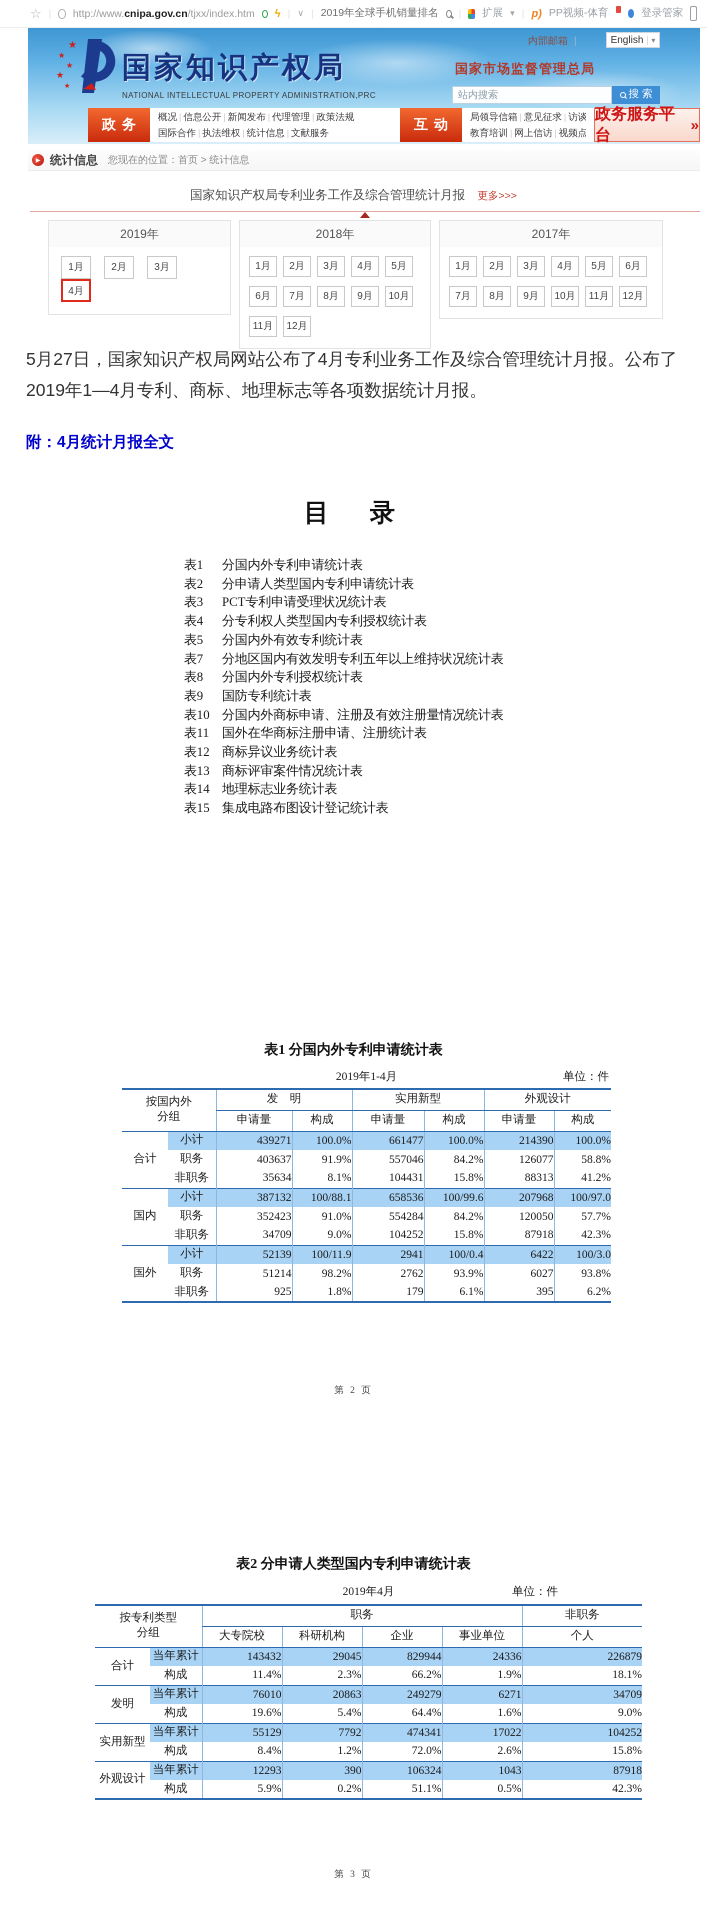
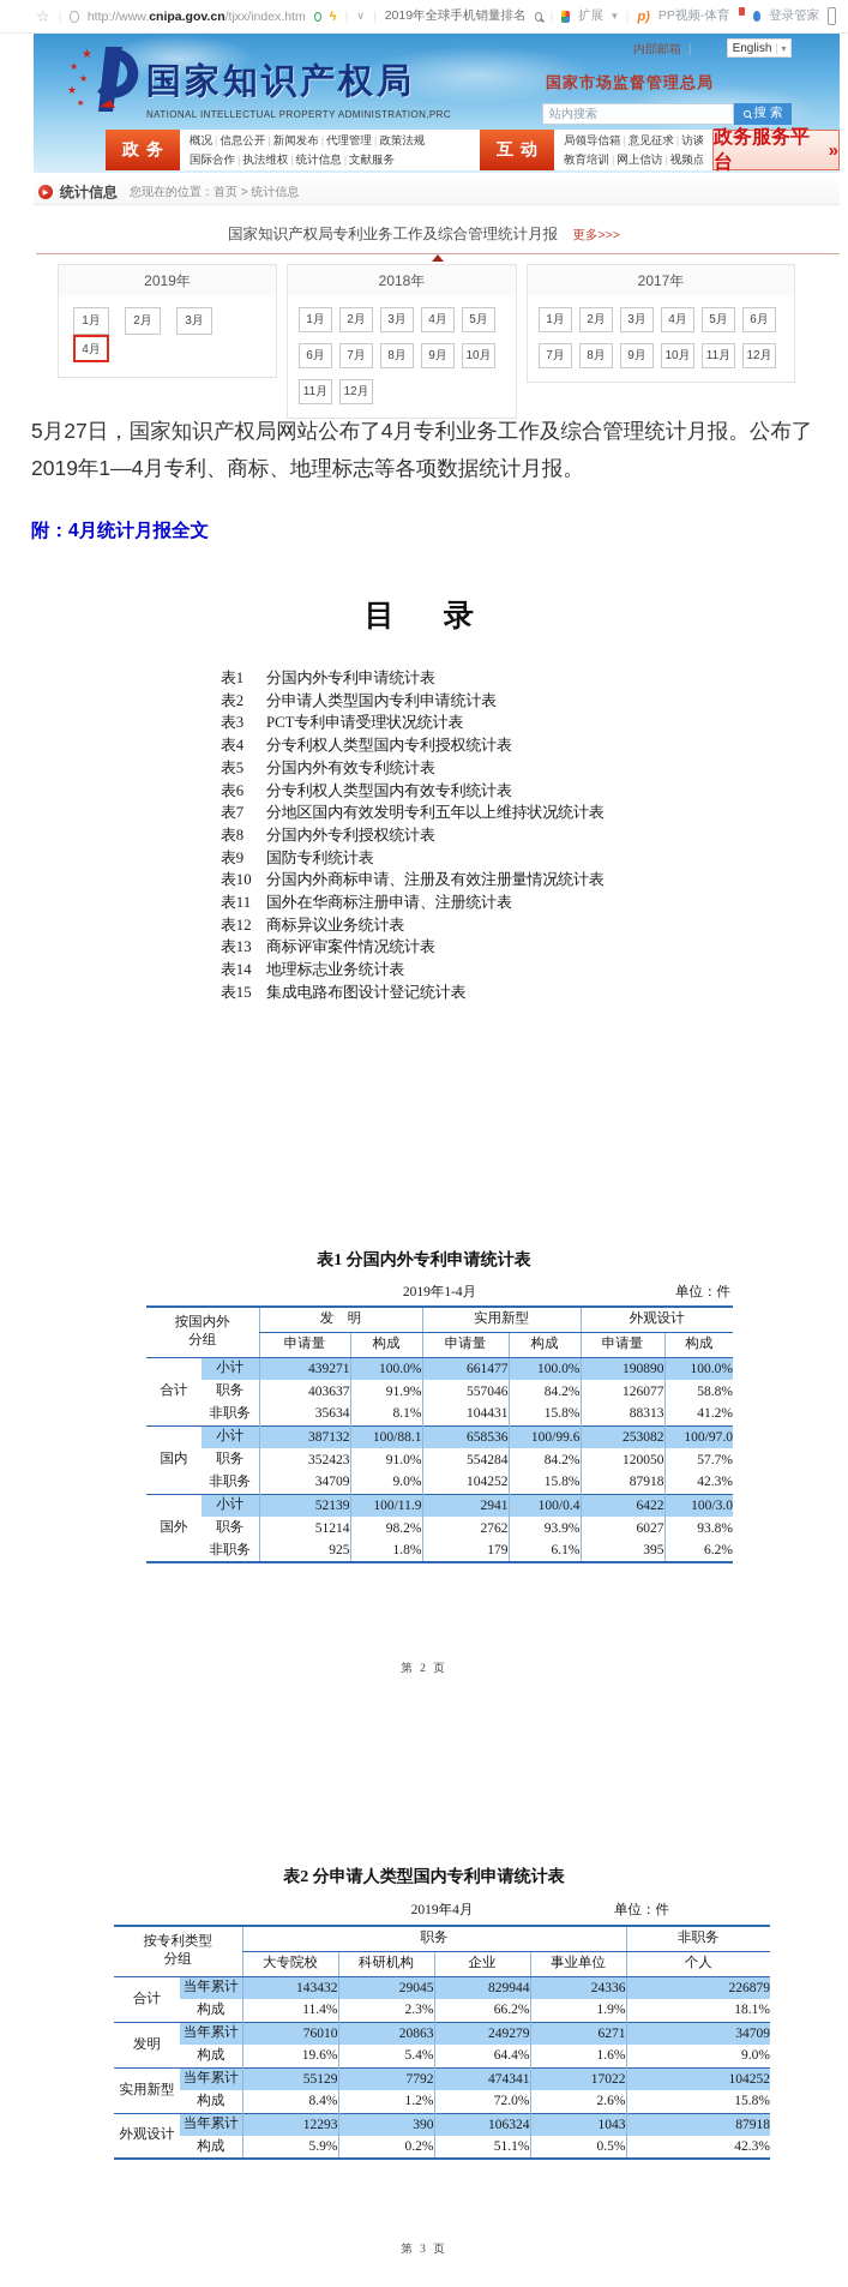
  ☆
  http://www.cnipa.gov.cn/tjxx/index.htm
  ϟ
  ∨
  2019年全球手机销量排名
  扩展
  ▾
  p)
  PP视频-体育
  登录管家
  ★
  ★
  ★
  ★
  ★
  国家知识产权局
  NATIONAL INTELLECTUAL PROPERTY ADMINISTRATION,PRC
  内部邮箱 |
  English
  ▾
  国家市场监督管理总局
  站内搜索
  搜 索
  政务
  概况 | 信息公开 | 新闻发布 | 代理管理 | 政策法规
  国际合作 | 执法维权 | 统计信息 | 文献服务
  互动
  局领导信箱 | 意见征求 访谈
  教育培训 | 网上信访 | 视频点
  政务服务平台
  »
  统计信息
  您现在的位置：首页 > 统计信息
  国家知识产权局专利业务工作及综合管理统计月报 更多>>>
  2019年
  1月
  2月
  3月
  4月
  2018年
  1月
  2月
  3月
  4月
  5月
  6月
  7月
  8月
  9月
  10月
  11月
  12月
  2017年
  1月
  2月
  3月
  4月
  5月
  6月
  7月
  8月
  9月
  10月
  11月
  12月
  5月27日，国家知识产权局网站公布了4月专利业务工作及综合管理统计月报。公布了2019年1—4月专利、商标、地理标志等各项数据统计月报。
  附：4月统计月报全文
  目 录
  表1 分国内外专利申请统计表
  表2 分申请人类型国内专利申请统计表
  表3 PCT专利申请受理状况统计表
  表4 分专利权人类型国内专利授权统计表
  表5 分国内外有效专利统计表
+ 表6 分专利权人类型国内有效专利统计表
  表7 分地区国内有效发明专利五年以上维持状况统计表
  表8 分国内外专利授权统计表
  表9 国防专利统计表
  表10 分国内外商标申请、注册及有效注册量情况统计表
  表11 国外在华商标注册申请、注册统计表
  表12 商标异议业务统计表
  表13 商标评审案件情况统计表
  表14 地理标志业务统计表
  表15 集成电路布图设计登记统计表
  表1 分国内外专利申请统计表
  2019年1-4月
  单位：件
  按国内外分组	发 明	实用新型	外观设计
  申请量	构成	申请量	构成	申请量	构成
- 合计	小计	439271	100.0%	661477	100.0%	214390	100.0%
+ 合计	小计	439271	100.0%	661477	100.0%	190890	100.0%
  职务	403637	91.9%	557046	84.2%	126077	58.8%
  非职务	35634	8.1%	104431	15.8%	88313	41.2%
- 国内	小计	387132	100/88.1	658536	100/99.6	207968	100/97.0
+ 国内	小计	387132	100/88.1	658536	100/99.6	253082	100/97.0
  职务	352423	91.0%	554284	84.2%	120050	57.7%
  非职务	34709	9.0%	104252	15.8%	87918	42.3%
  国外	小计	52139	100/11.9	2941	100/0.4	6422	100/3.0
  职务	51214	98.2%	2762	93.9%	6027	93.8%
  非职务	925	1.8%	179	6.1%	395	6.2%
  第 2 页
  表2 分申请人类型国内专利申请统计表
  2019年4月
  单位：件
  按专利类型分组	职务	非职务
  大专院校	科研机构	企业	事业单位	个人
  合计	当年累计	143432	29045	829944	24336	226879
  构成	11.4%	2.3%	66.2%	1.9%	18.1%
  发明	当年累计	76010	20863	249279	6271	34709
  构成	19.6%	5.4%	64.4%	1.6%	9.0%
  实用新型	当年累计	55129	7792	474341	17022	104252
  构成	8.4%	1.2%	72.0%	2.6%	15.8%
  外观设计	当年累计	12293	390	106324	1043	87918
  构成	5.9%	0.2%	51.1%	0.5%	42.3%
  第 3 页
